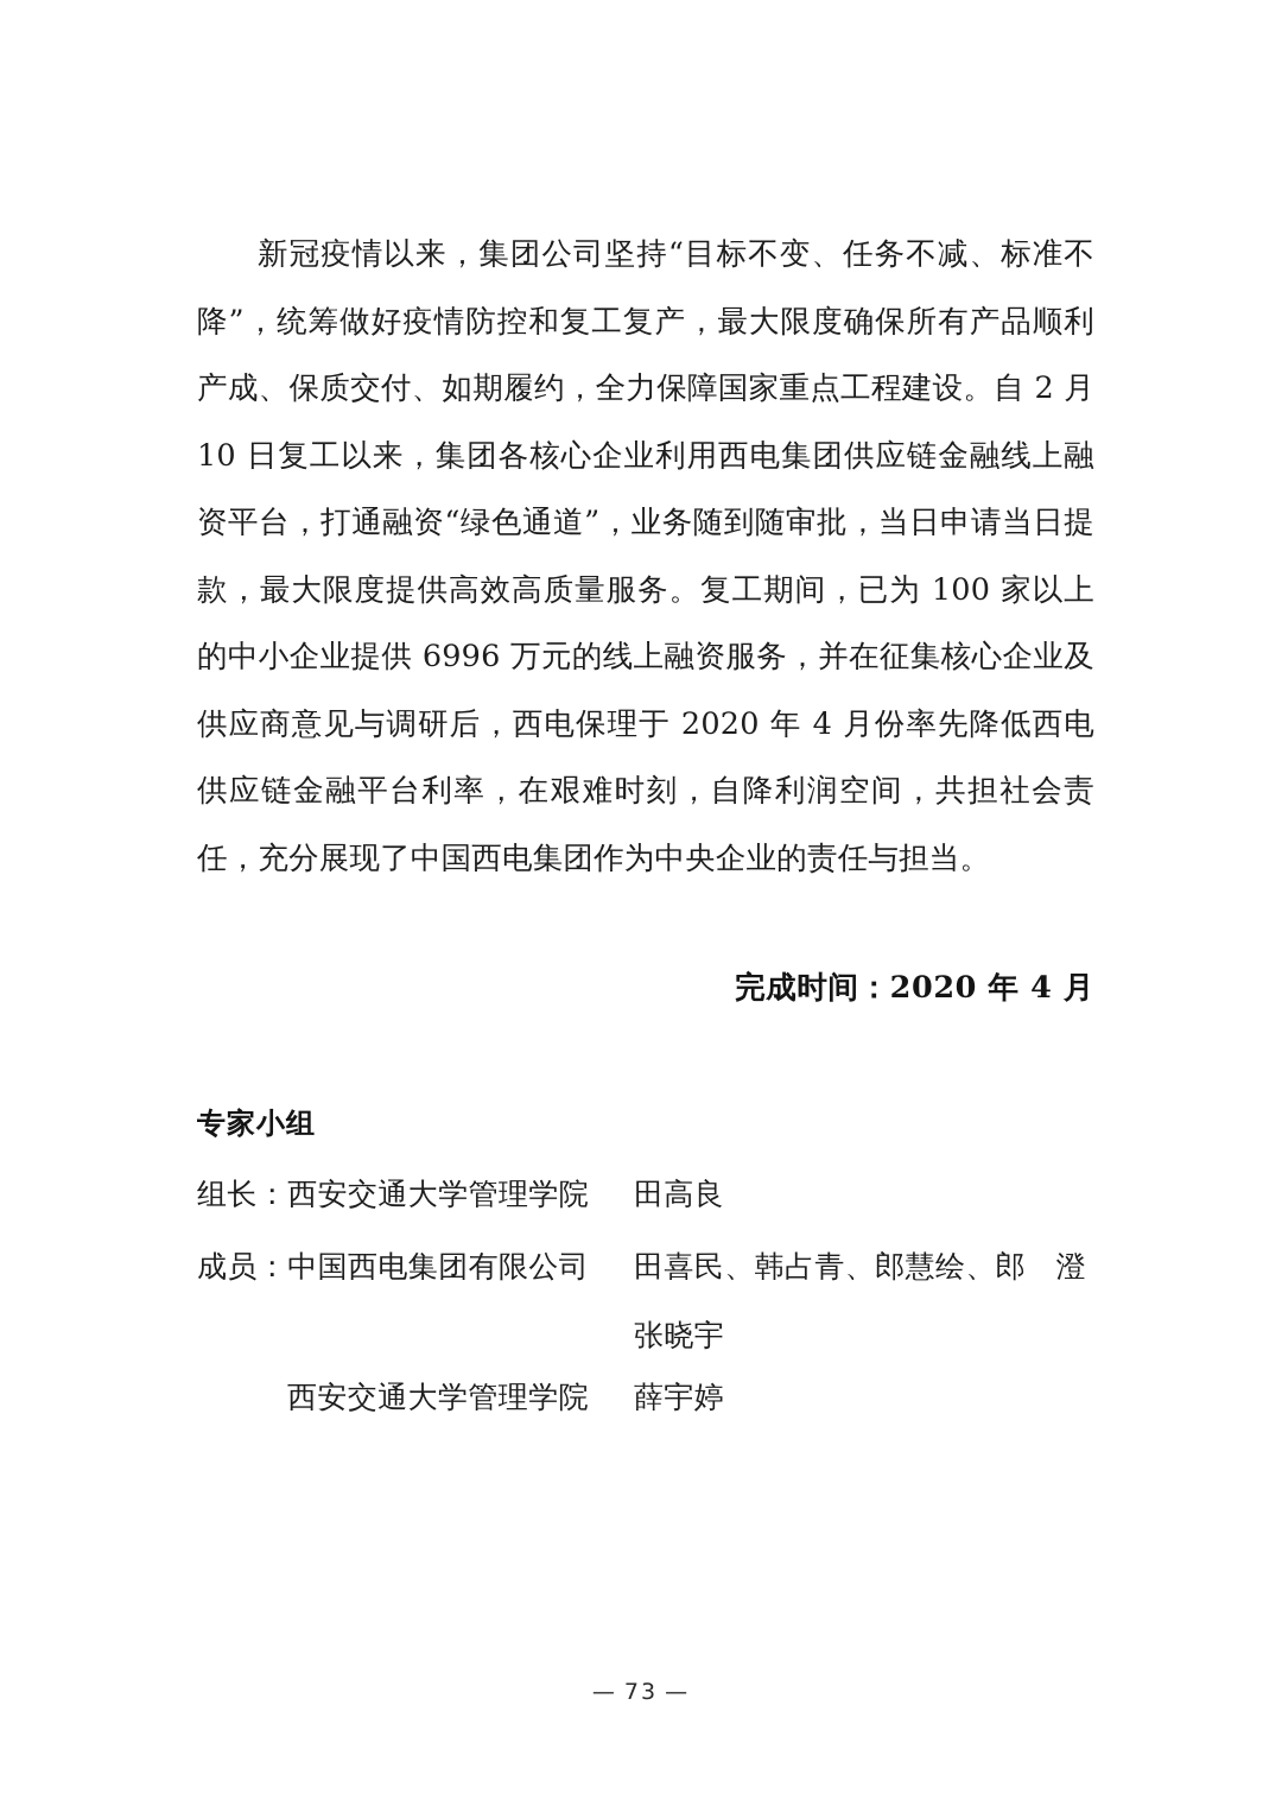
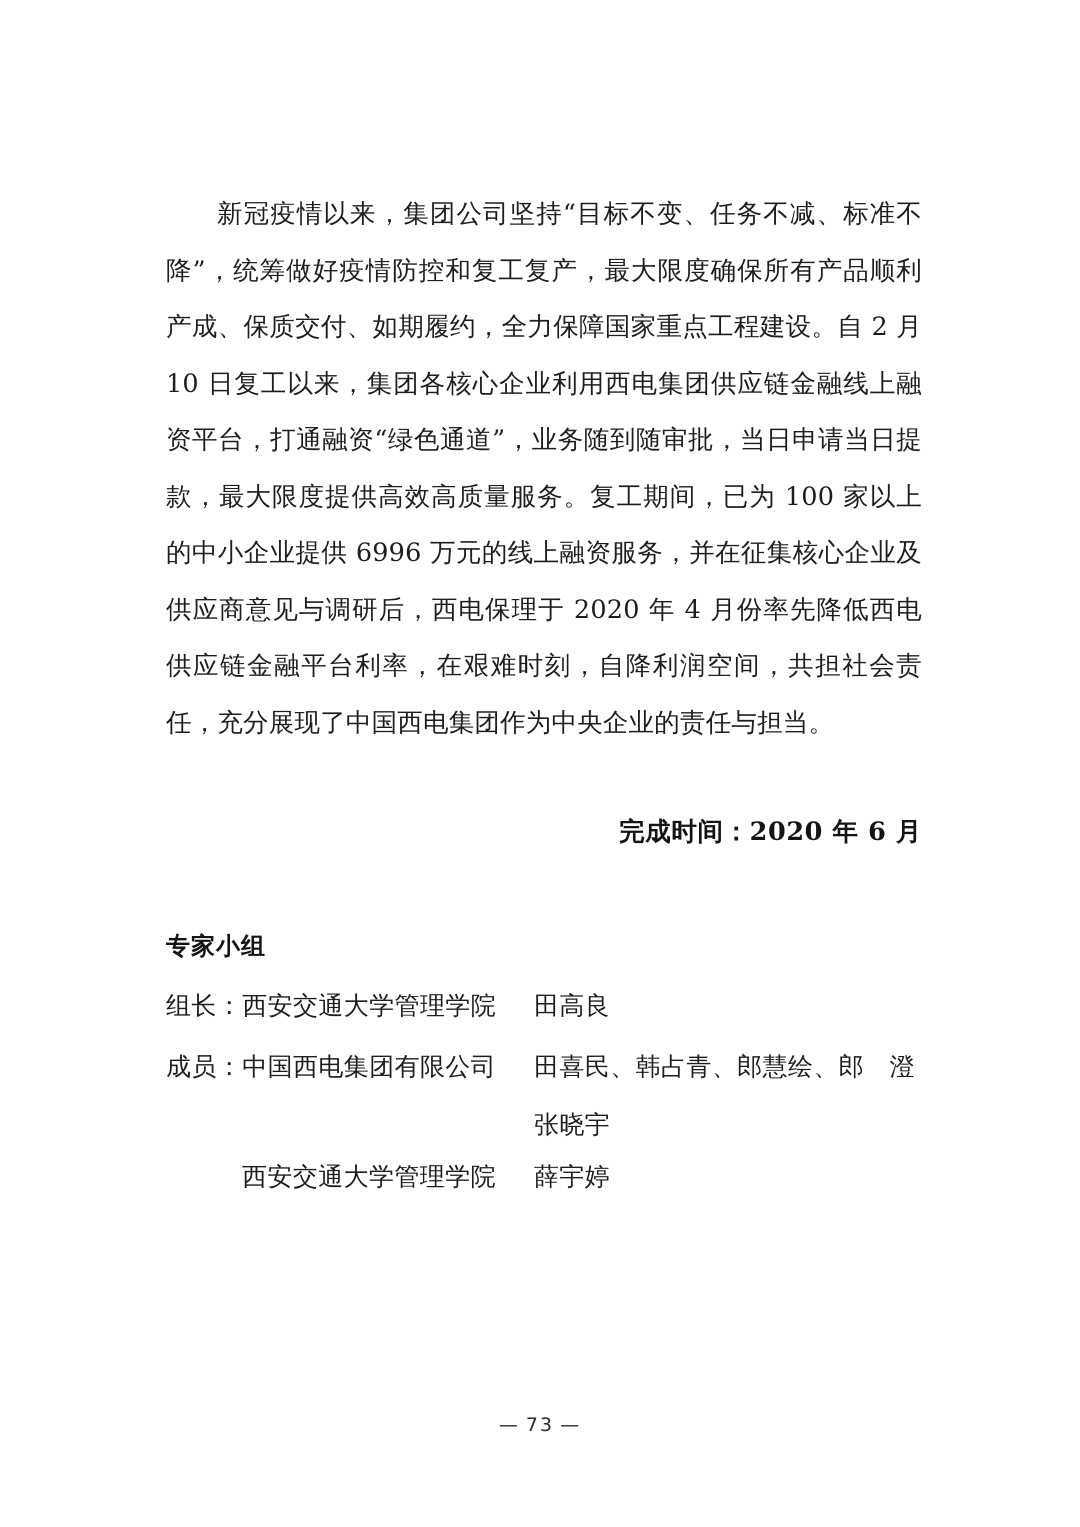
  新冠疫情以来，集团公司坚持“目标不变、任务不减、标准不降”，统筹做好疫情防控和复工复产，最大限度确保所有产品顺利产成、保质交付、如期履约，全力保障国家重点工程建设。自 2 月 10 日复工以来，集团各核心企业利用西电集团供应链金融线上融资平台，打通融资“绿色通道”，业务随到随审批，当日申请当日提款，最大限度提供高效高质量服务。复工期间，已为 100 家以上的中小企业提供 6996 万元的线上融资服务，并在征集核心企业及供应商意见与调研后，西电保理于 2020 年 4 月份率先降低西电供应链金融平台利率，在艰难时刻，自降利润空间，共担社会责任，充分展现了中国西电集团作为中央企业的责任与担当。
- 完成时间：2020 年 4 月
+ 完成时间：2020 年 6 月
  专家小组
  组长：西安交通大学管理学院 田高良
  成员：中国西电集团有限公司 田喜民、韩占青、郎慧绘、郎 澄
  张晓宇
  西安交通大学管理学院 薛宇婷
  — 73 —
